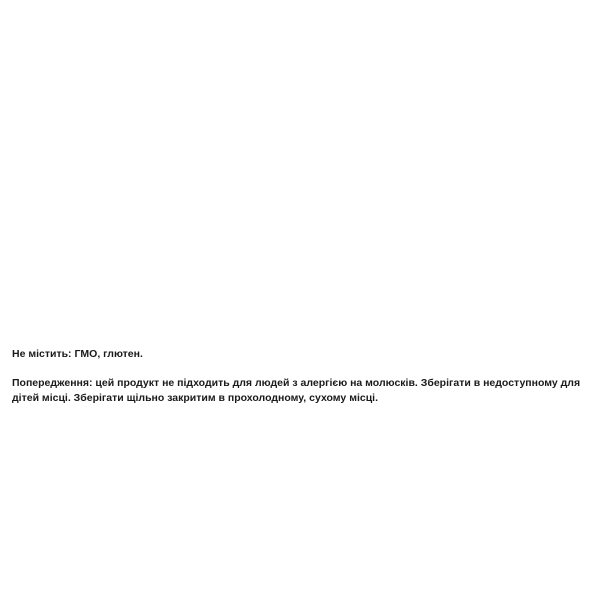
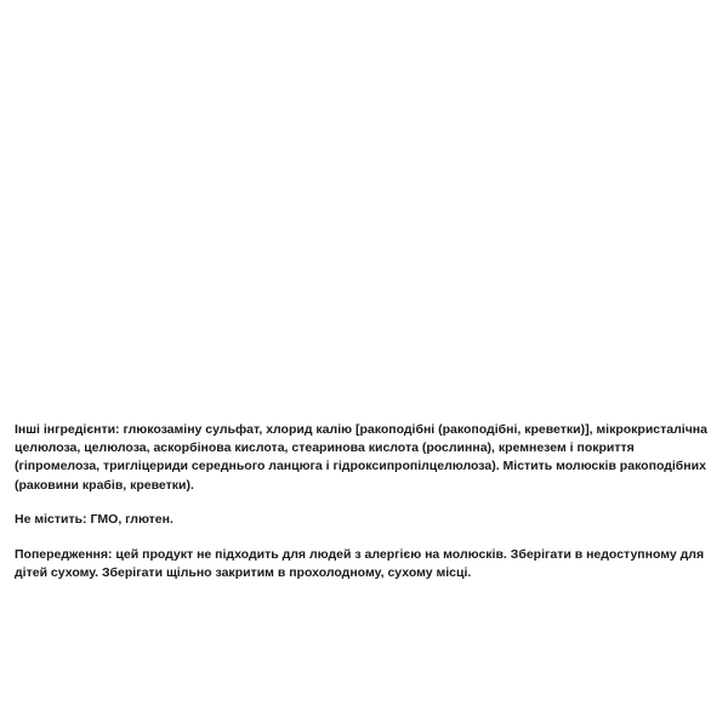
+ Інші інгредієнти: глюкозаміну сульфат, хлорид калію [ракоподібні (ракоподібні, креветки)], мікрокристалічна целюлоза, целюлоза, аскорбінова кислота, стеаринова кислота (рослинна), кремнезем і покриття (гіпромелоза, тригліцериди середнього ланцюга і гідроксипропілцелюлоза). Містить молюсків ракоподібних (раковини крабів, креветки).
  Не містить: ГМО, глютен.
- Попередження: цей продукт не підходить для людей з алергією на молюсків. Зберігати в недоступному для дітей місці. Зберігати щільно закритим в прохолодному, сухому місці.
+ Попередження: цей продукт не підходить для людей з алергією на молюсків. Зберігати в недоступному для дітей сухому. Зберігати щільно закритим в прохолодному, сухому місці.
